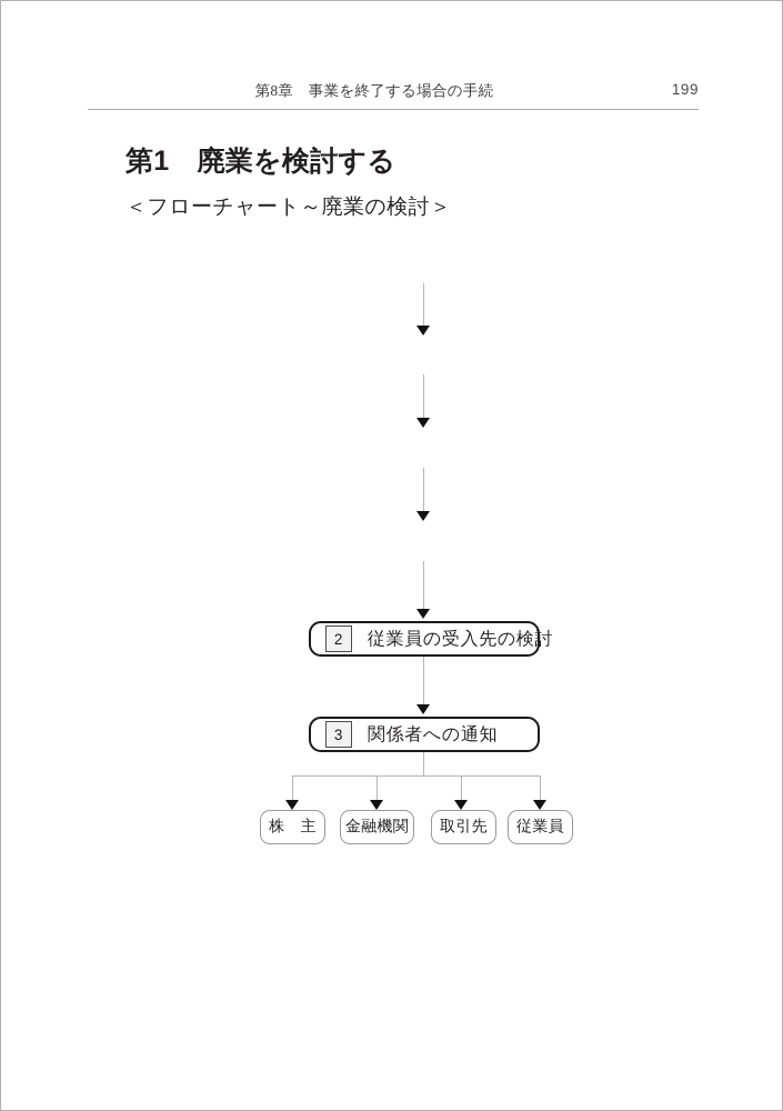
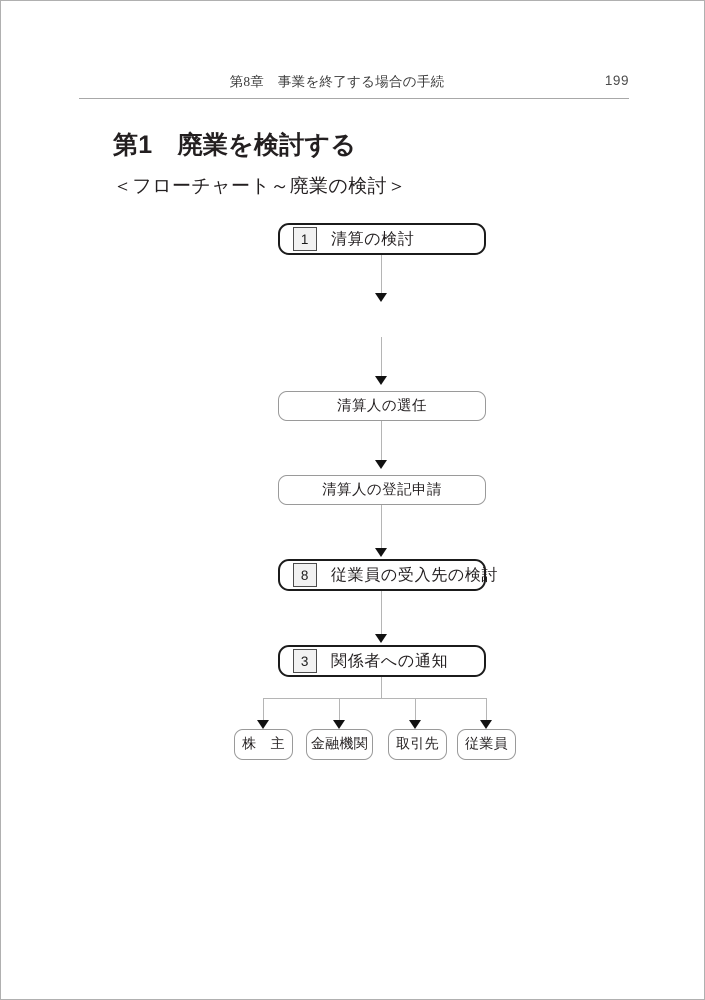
  第8章 事業を終了する場合の手続
  199
  第1 廃業を検討する
  ＜フローチャート～廃業の検討＞
+ 1
+ 清算の検討
+ 清算人の選任
+ 清算人の登記申請
- 2
+ 8
  従業員の受入先の検討
  3
  関係者への通知
  株 主
  金融機関
  取引先
  従業員
